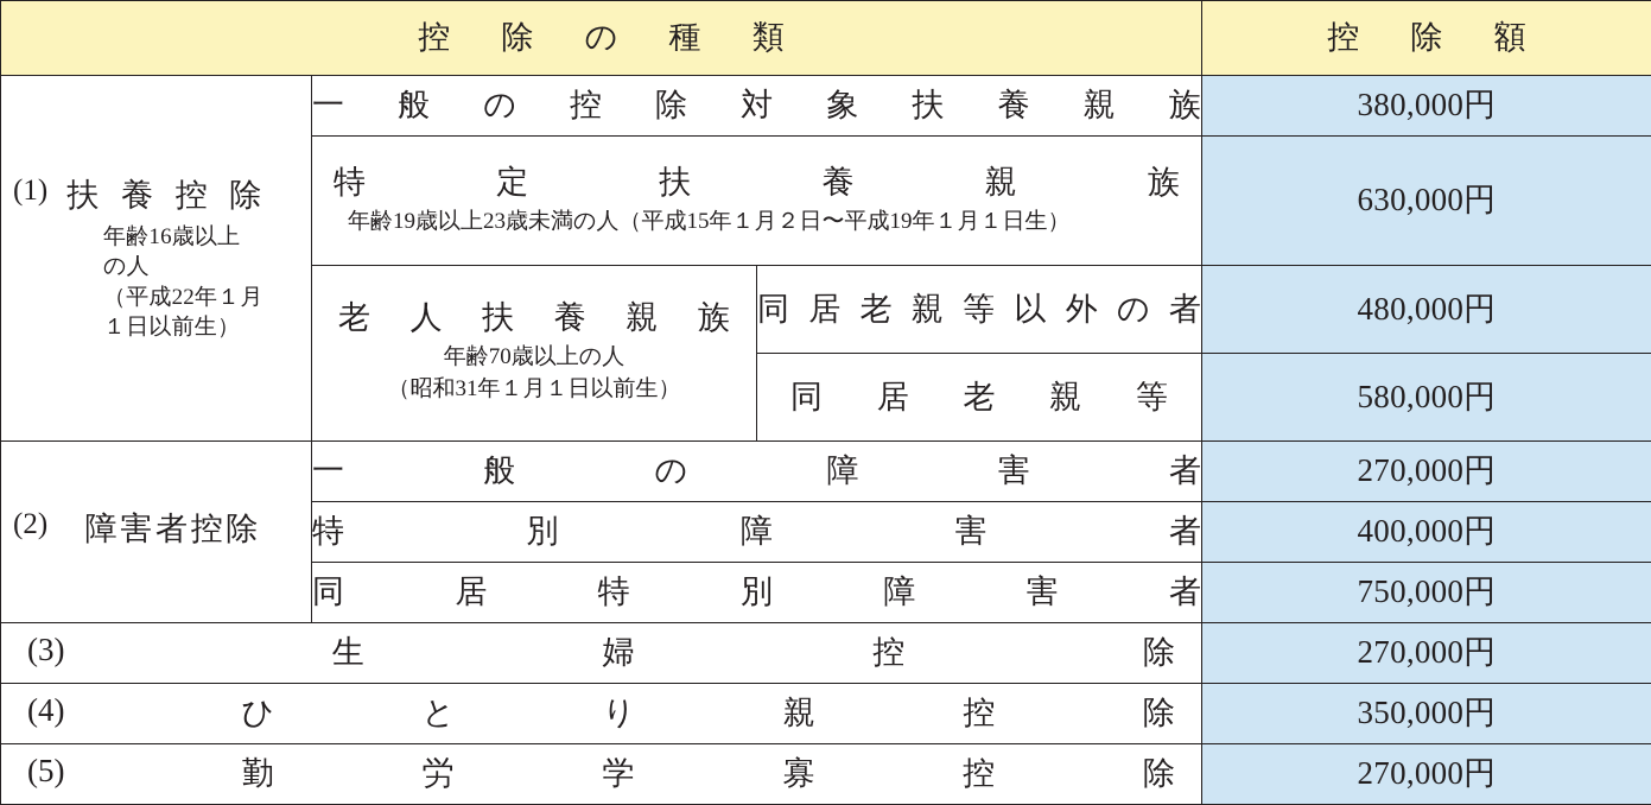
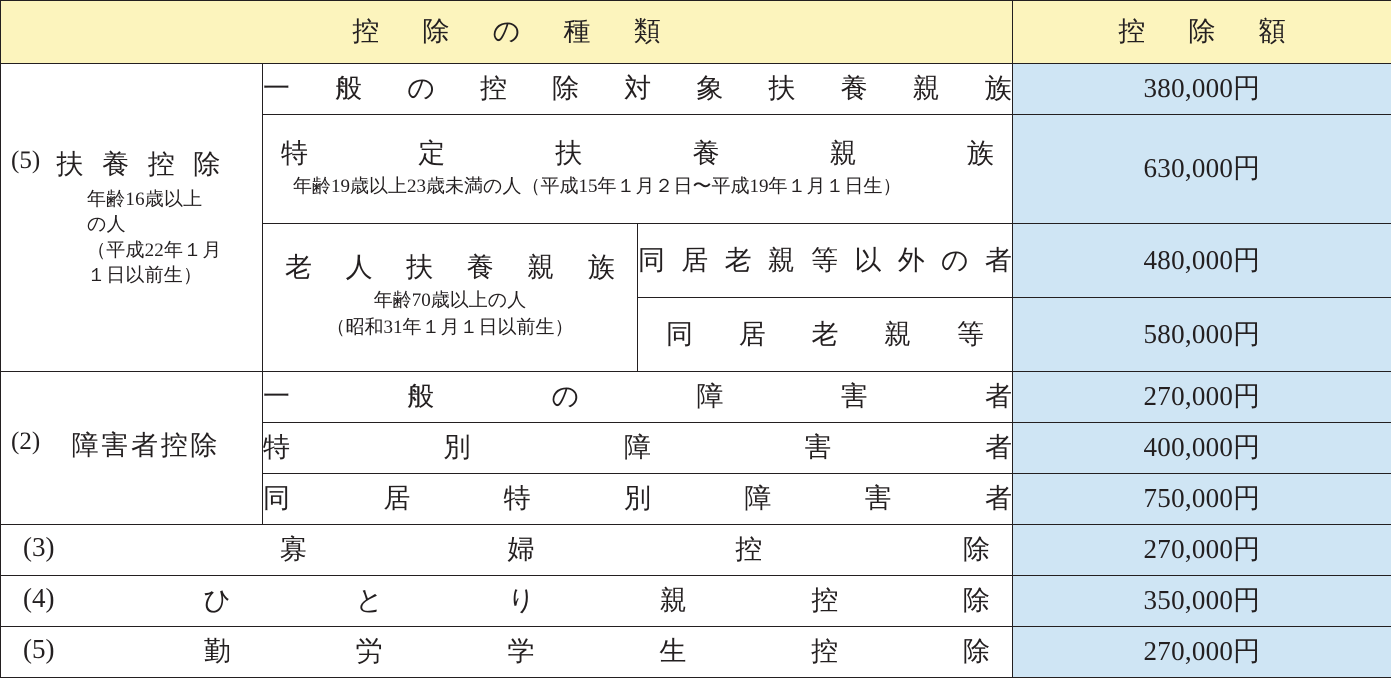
  控 除 の 種 類	控 除 額
- (1) 扶 養 控 除 年齢16歳以上 の人 （平成22年１月 １日以前生）	一 般 の 控 除 対 象 扶 養 親 族	380,000円
+ (5) 扶 養 控 除 年齢16歳以上 の人 （平成22年１月 １日以前生）	一 般 の 控 除 対 象 扶 養 親 族	380,000円
  特 定 扶 養 親 族 年齢19歳以上23歳未満の人（平成15年１月２日〜平成19年１月１日生）	630,000円
  老 人 扶 養 親 族 年齢70歳以上の人 （昭和31年１月１日以前生）	同 居 老 親 等 以 外 の 者	480,000円
  同 居 老 親 等	580,000円
  (2) 障害者控除	一 般 の 障 害 者	270,000円
  特 別 障 害 者	400,000円
  同 居 特 別 障 害 者	750,000円
- (3) 生 婦 控 除	270,000円
+ (3) 寡 婦 控 除	270,000円
  (4) ひ と り 親 控 除	350,000円
- (5) 勤 労 学 寡 控 除	270,000円
+ (5) 勤 労 学 生 控 除	270,000円
